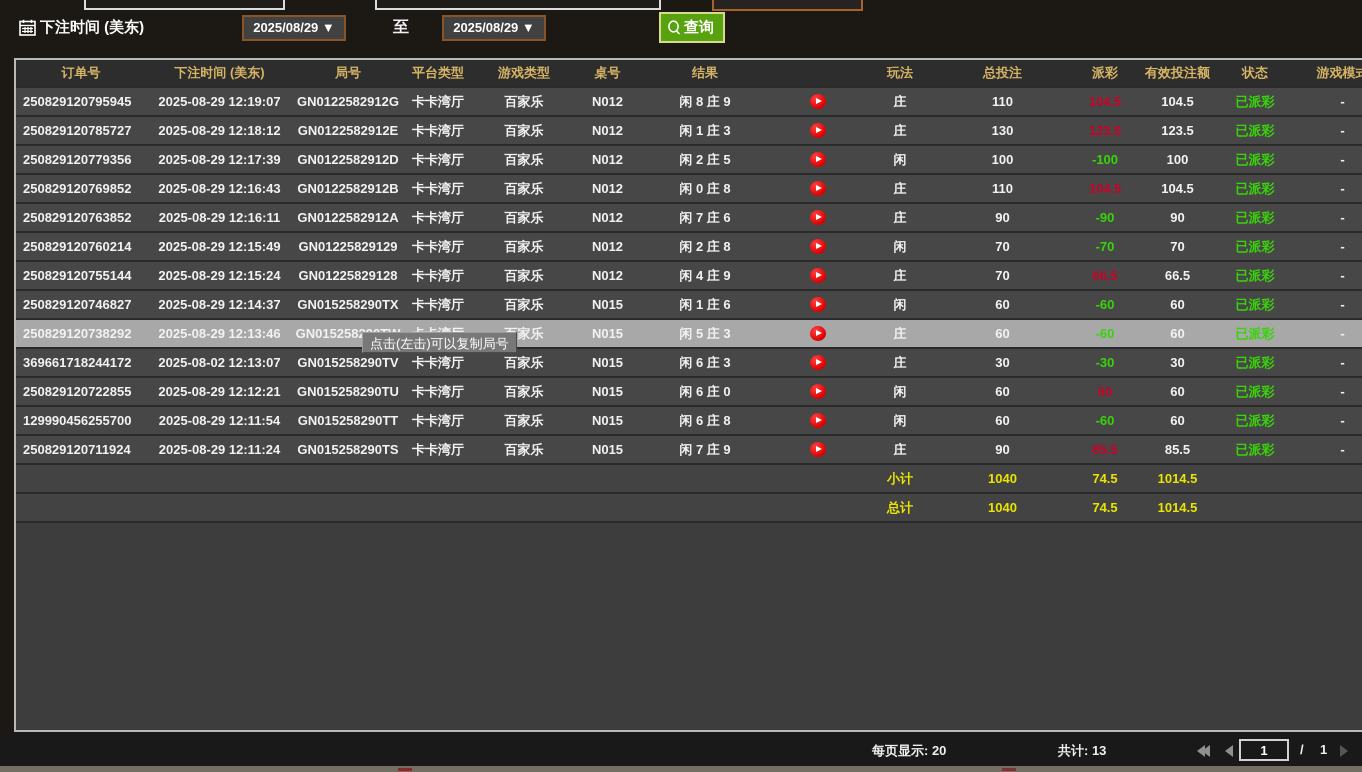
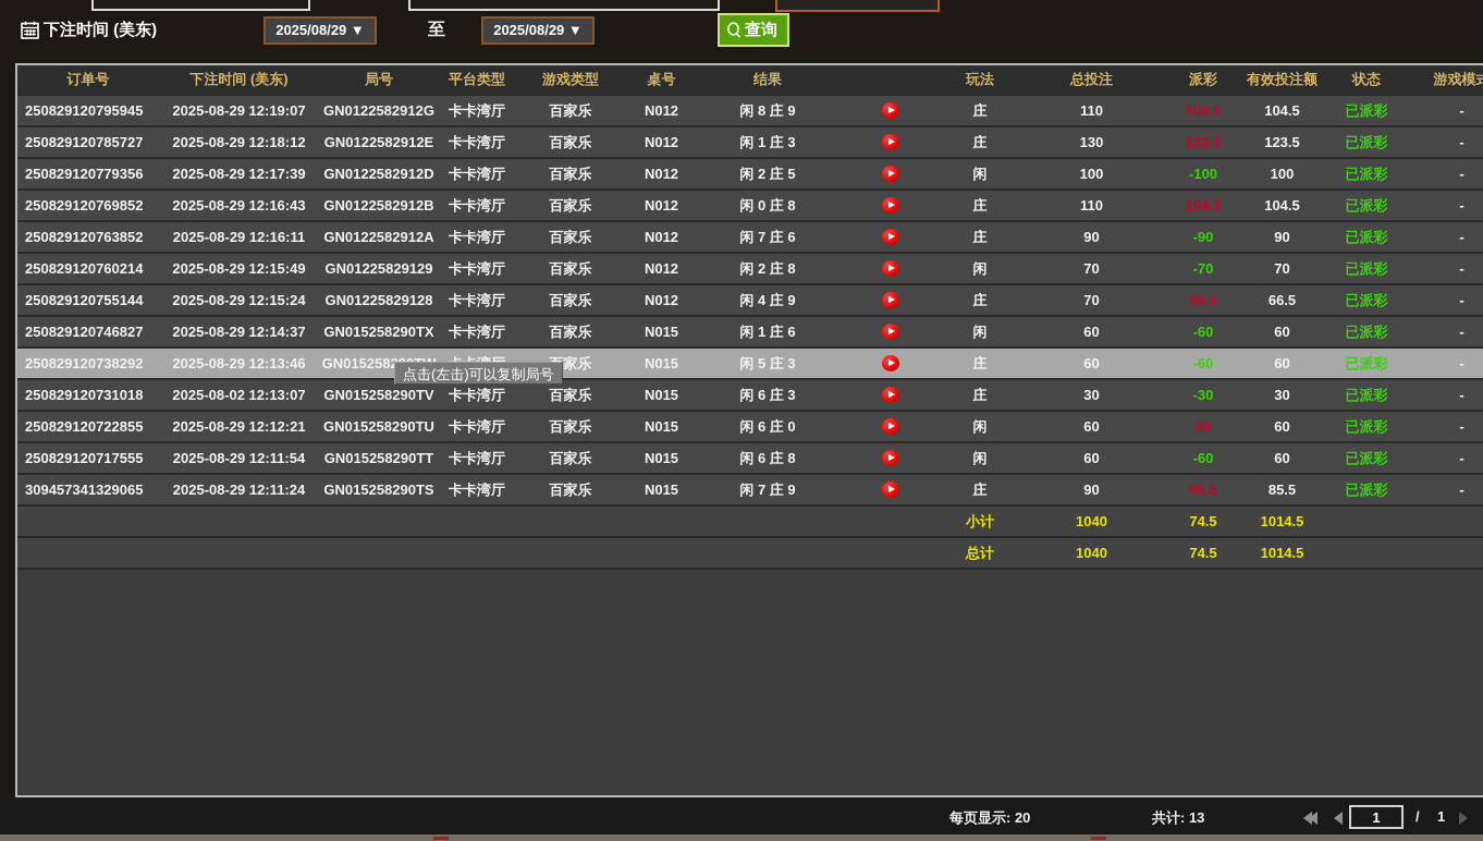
  下注时间 (美东)
  2025/08/29 ▼
  至
  2025/08/29 ▼
  查询
  订单号
  下注时间 (美东)
  局号
  平台类型
  游戏类型
  桌号
  结果
  玩法
  总投注
  派彩
  有效投注额
  状态
  游戏模
  250829120795945
  2025-08-29 12:19:07
  GN0122582912G
  卡卡湾厅
  百家乐
  N012
  闲 8 庄 9
  庄
  110
  104.5
  104.5
  已派彩
  -
  250829120785727
  2025-08-29 12:18:12
  GN0122582912E
  卡卡湾厅
  百家乐
  N012
  闲 1 庄 3
  庄
  130
  123.5
  123.5
  已派彩
  -
  250829120779356
  2025-08-29 12:17:39
  GN0122582912D
  卡卡湾厅
  百家乐
  N012
  闲 2 庄 5
  闲
  100
  -100
  100
  已派彩
  -
  250829120769852
  2025-08-29 12:16:43
  GN0122582912B
  卡卡湾厅
  百家乐
  N012
  闲 0 庄 8
  庄
  110
  104.5
  104.5
  已派彩
  -
  250829120763852
  2025-08-29 12:16:11
  GN0122582912A
  卡卡湾厅
  百家乐
  N012
  闲 7 庄 6
  庄
  90
  -90
  90
  已派彩
  -
  250829120760214
  2025-08-29 12:15:49
  GN01225829129
  卡卡湾厅
  百家乐
  N012
  闲 2 庄 8
  闲
  70
  -70
  70
  已派彩
  -
  250829120755144
  2025-08-29 12:15:24
  GN01225829128
  卡卡湾厅
  百家乐
  N012
  闲 4 庄 9
  庄
  70
  66.5
  66.5
  已派彩
  -
  250829120746827
  2025-08-29 12:14:37
  GN015258290TX
  卡卡湾厅
  百家乐
  N015
  闲 1 庄 6
  闲
  60
  -60
  60
  已派彩
  -
  250829120738292
  2025-08-29 12:13:46
  N015
  闲 5 庄 3
  庄
  60
  -60
  60
  已派彩
  -
- 369661718244172
+ 250829120731018
  2025-08-02 12:13:07
  GN015258290TV
  卡卡湾厅
  百家乐
  N015
  闲 6 庄 3
  庄
  30
  -30
  30
  已派彩
  -
  250829120722855
  2025-08-29 12:12:21
  GN015258290TU
  卡卡湾厅
  百家乐
  N015
  闲 6 庄 0
  闲
  60
  60
  60
  已派彩
  -
- 129990456255700
+ 250829120717555
  2025-08-29 12:11:54
  GN015258290TT
  卡卡湾厅
  百家乐
  N015
  闲 6 庄 8
  闲
  60
  -60
  60
  已派彩
  -
- 250829120711924
+ 309457341329065
  2025-08-29 12:11:24
  GN015258290TS
  卡卡湾厅
  百家乐
  N015
  闲 7 庄 9
  庄
  90
  85.5
  85.5
  已派彩
  -
  小计
  1040
  74.5
  1014.5
  总计
  1040
  74.5
  1014.5
  点击(左击)可以复制局号
  每页显示: 20
  共计: 13
  1
  /
  1
